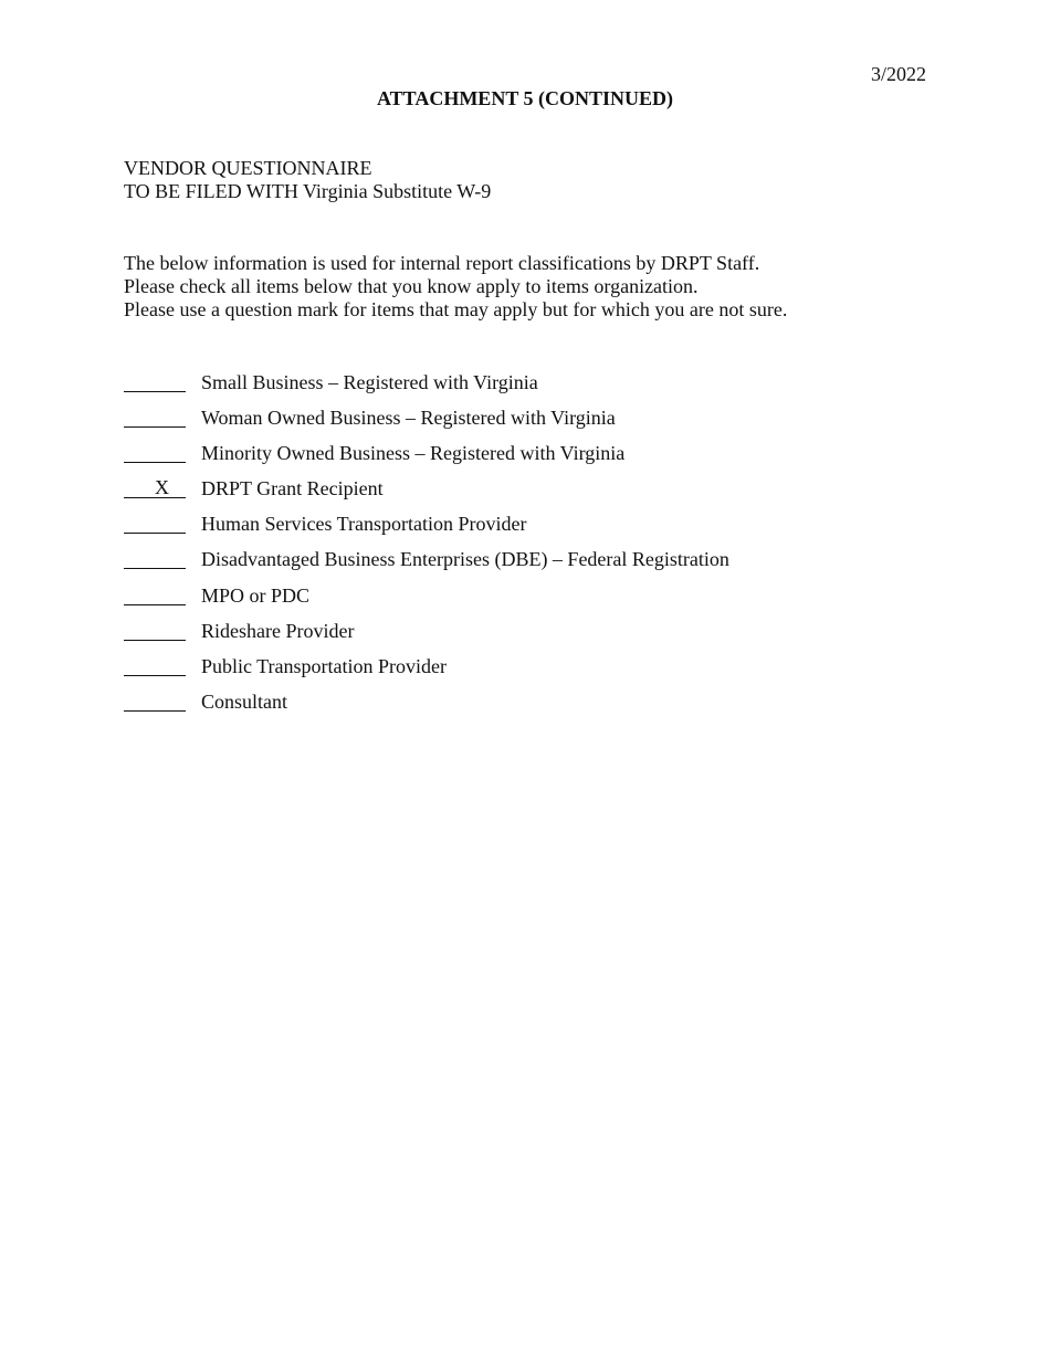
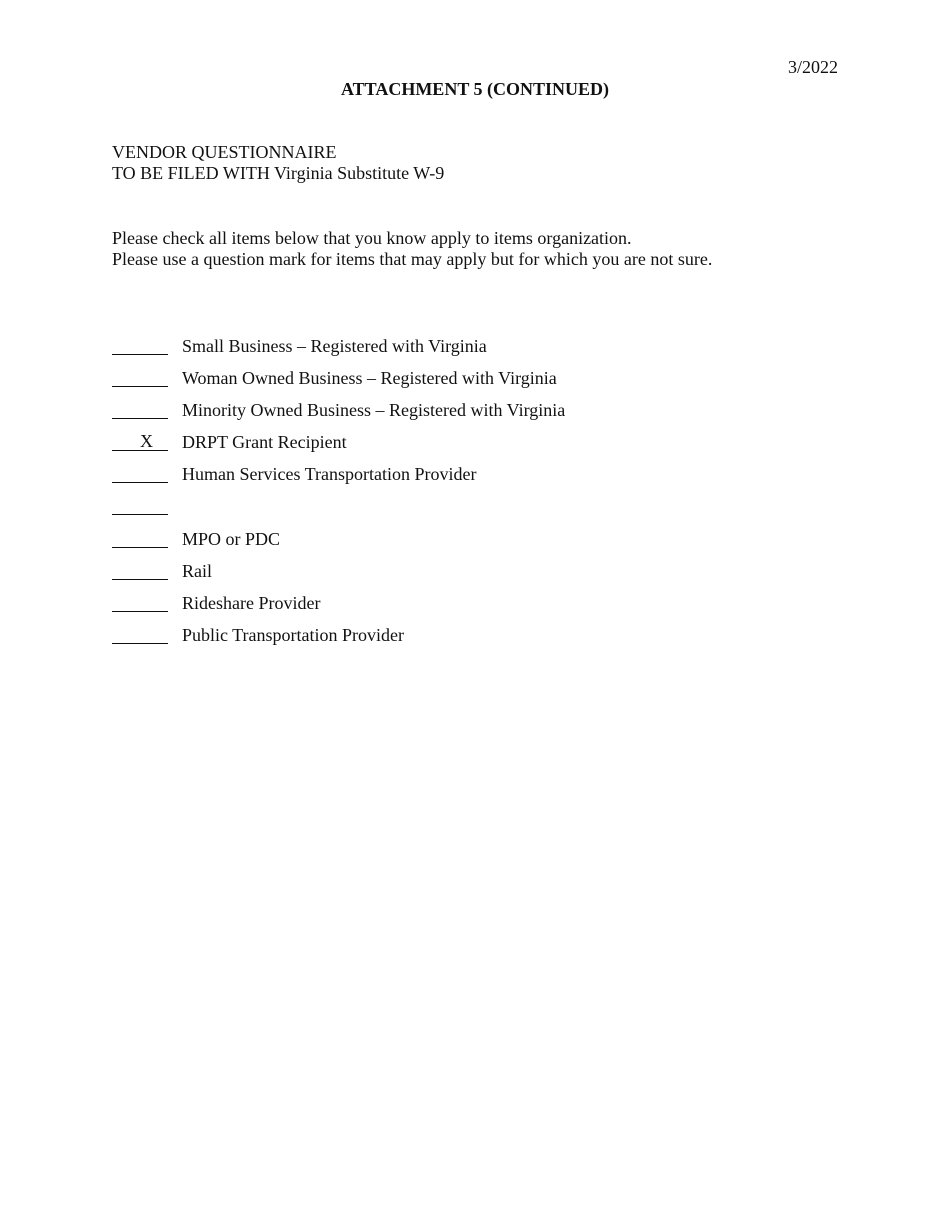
  3/2022
  ATTACHMENT 5 (CONTINUED)
  VENDOR QUESTIONNAIRE
  TO BE FILED WITH Virginia Substitute W-9
- The below information is used for internal report classifications by DRPT Staff.
  Please check all items below that you know apply to items organization.
  Please use a question mark for items that may apply but for which you are not sure.
  Small Business – Registered with Virginia
  Woman Owned Business – Registered with Virginia
  Minority Owned Business – Registered with Virginia
  X
  DRPT Grant Recipient
  Human Services Transportation Provider
- Disadvantaged Business Enterprises (DBE) – Federal Registration
  MPO or PDC
+ Rail
  Rideshare Provider
  Public Transportation Provider
- Consultant
